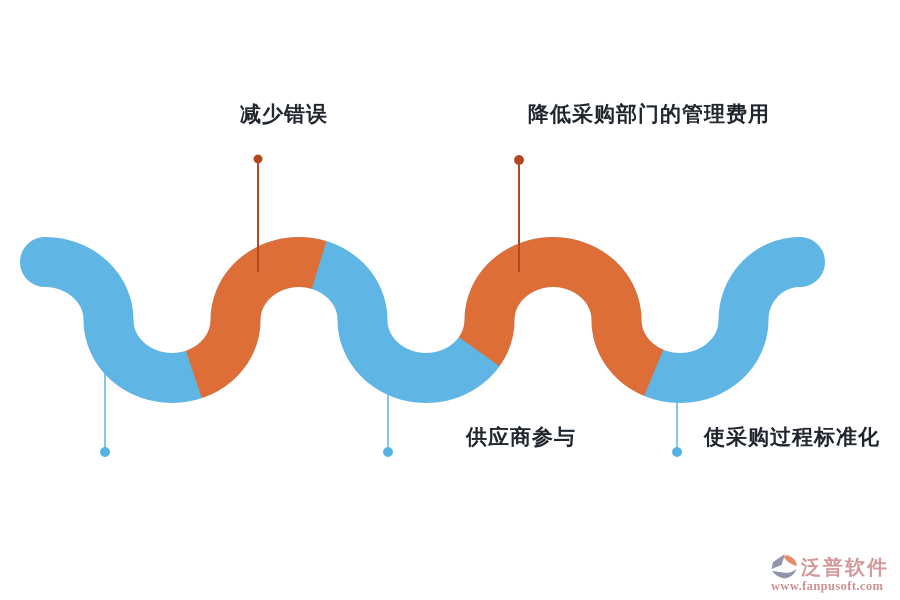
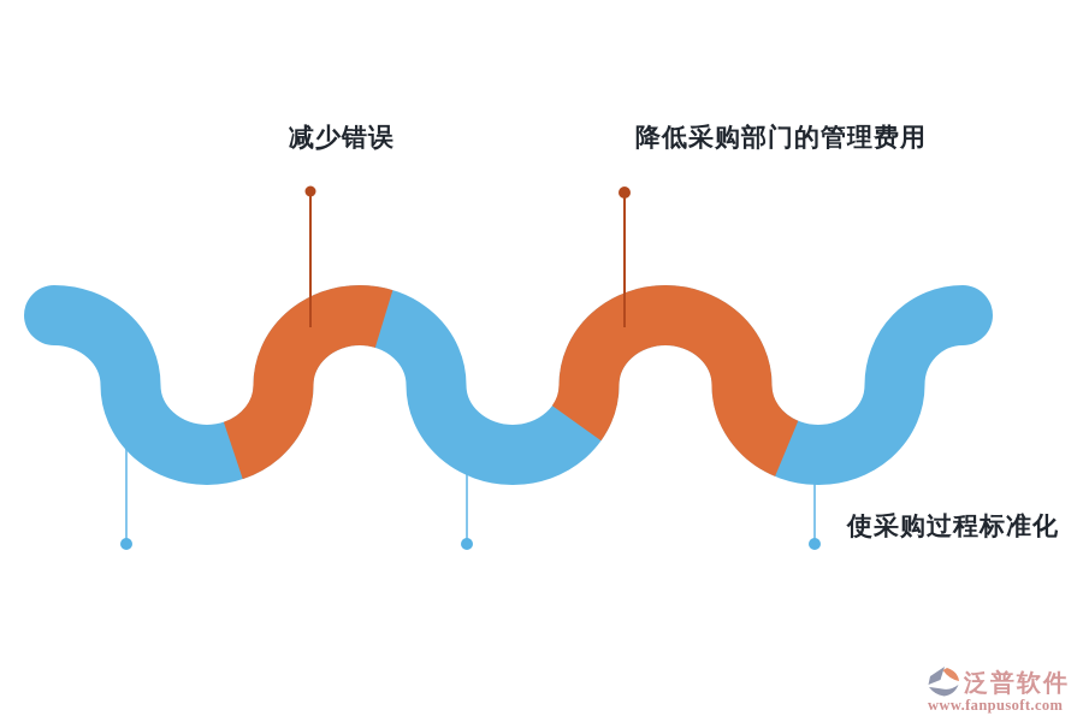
  减少错误
  降低采购部门的管理费用
- 供应商参与
  使采购过程标准化
  泛普软件
  www.fanpusoft.com
